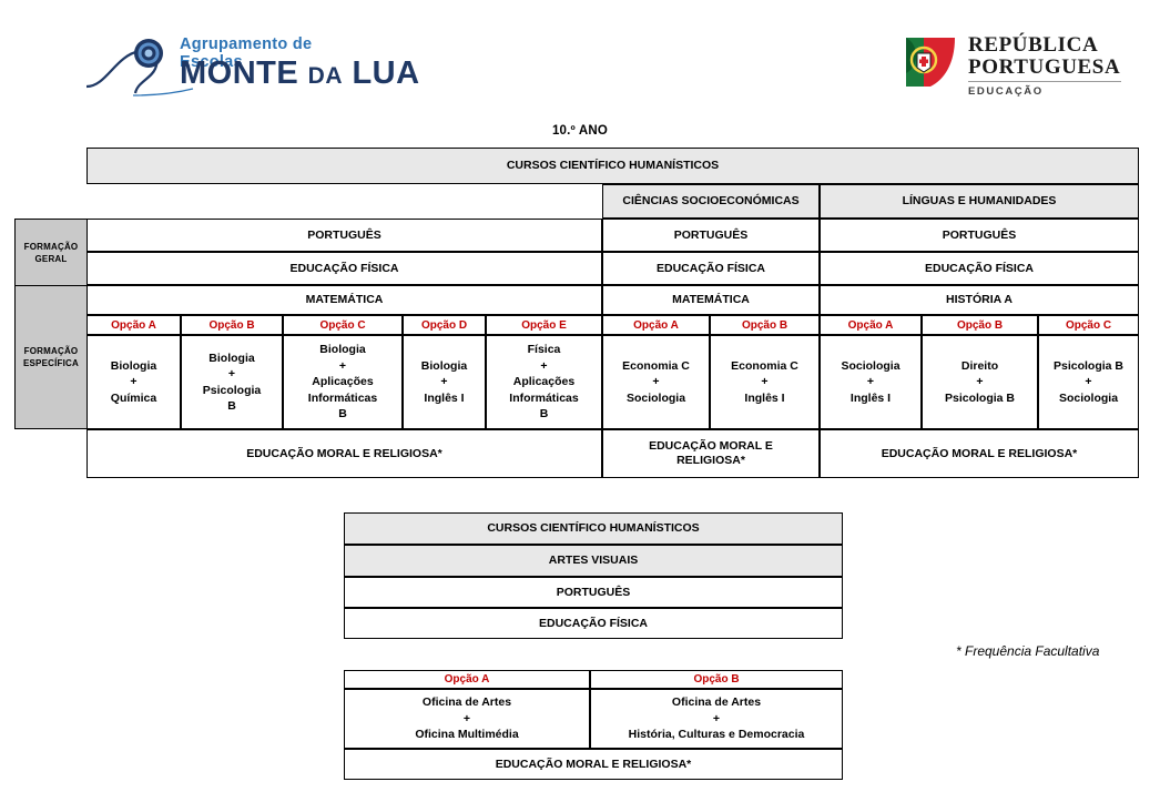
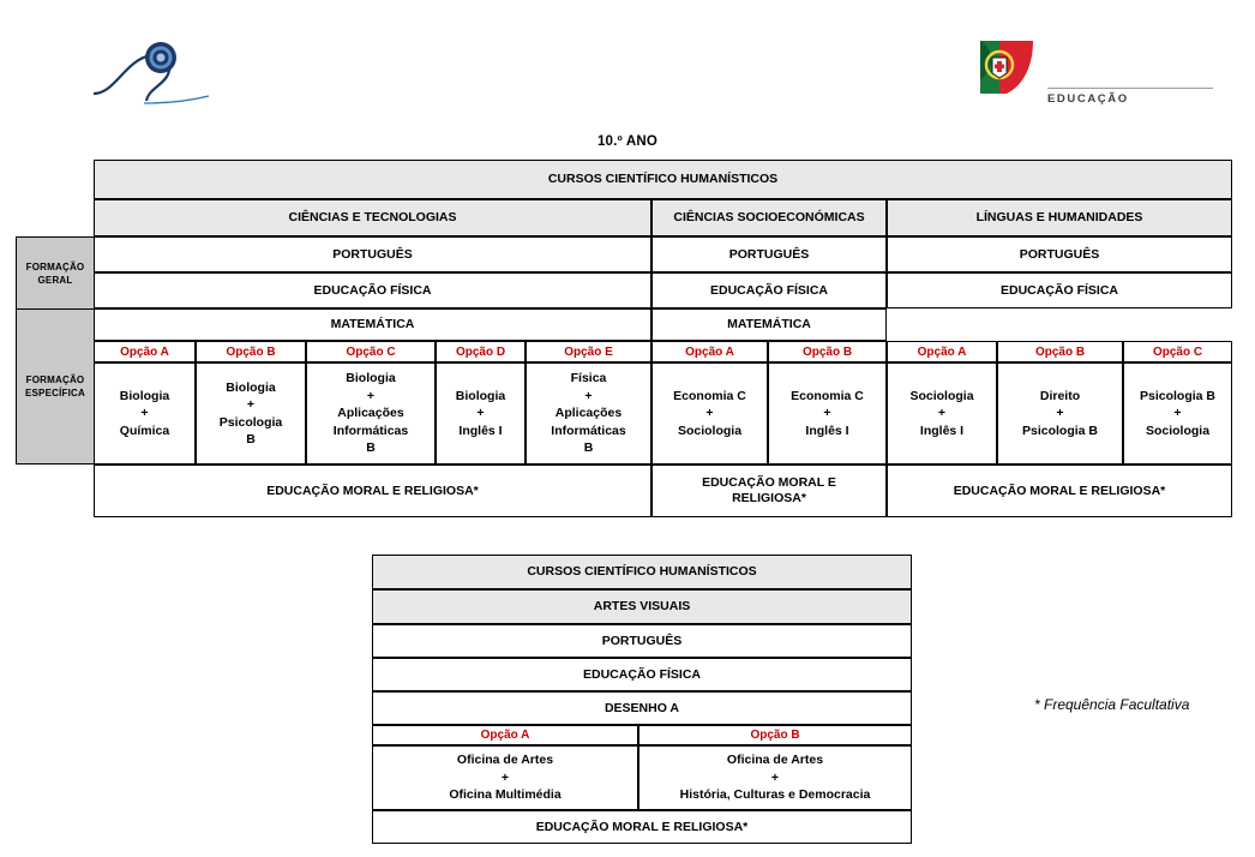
- Agrupamento de Escolas
- MONTE DA LUA
- REPÚBLICA
- PORTUGUESA
  EDUCAÇÃO
  10.º ANO
  FORMAÇÃO
  GERAL
  FORMAÇÃO
  ESPECÍFICA
  CURSOS CIENTÍFICO HUMANÍSTICOS
+ CIÊNCIAS E TECNOLOGIAS
  CIÊNCIAS SOCIOECONÓMICAS
  LÍNGUAS E HUMANIDADES
  PORTUGUÊS
  PORTUGUÊS
  PORTUGUÊS
  EDUCAÇÃO FÍSICA
  EDUCAÇÃO FÍSICA
  EDUCAÇÃO FÍSICA
  MATEMÁTICA
  MATEMÁTICA
- HISTÓRIA A
  Opção A
  Opção B
  Opção C
  Opção D
  Opção E
  Opção A
  Opção B
  Opção A
  Opção B
  Opção C
  Biologia
  +
  Química
  Biologia
  +
  Psicologia
  B
  Biologia
  +
  Aplicações
  Informáticas
  B
  Biologia
  +
  Inglês I
  Física
  +
  Aplicações
  Informáticas
  B
  Economia C
  +
  Sociologia
  Economia C
  +
  Inglês I
  Sociologia
  +
  Inglês I
  Direito
  +
  Psicologia B
  Psicologia B
  +
  Sociologia
  EDUCAÇÃO MORAL E RELIGIOSA*
  EDUCAÇÃO MORAL E
  RELIGIOSA*
  EDUCAÇÃO MORAL E RELIGIOSA*
  CURSOS CIENTÍFICO HUMANÍSTICOS
  ARTES VISUAIS
  PORTUGUÊS
  EDUCAÇÃO FÍSICA
+ DESENHO A
  Opção A
  Opção B
  Oficina de Artes
  +
  Oficina Multimédia
  Oficina de Artes
  +
  História, Culturas e Democracia
  EDUCAÇÃO MORAL E RELIGIOSA*
  * Frequência Facultativa
